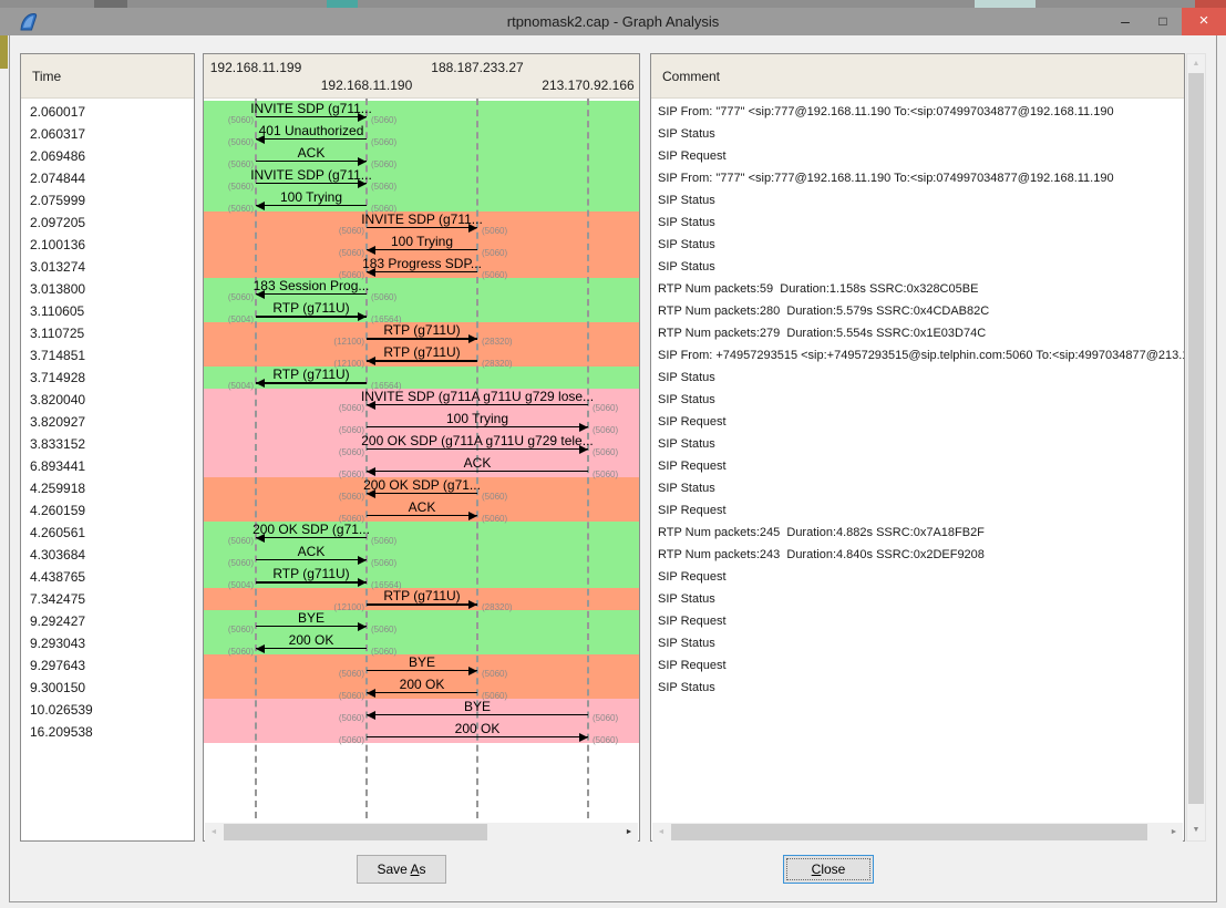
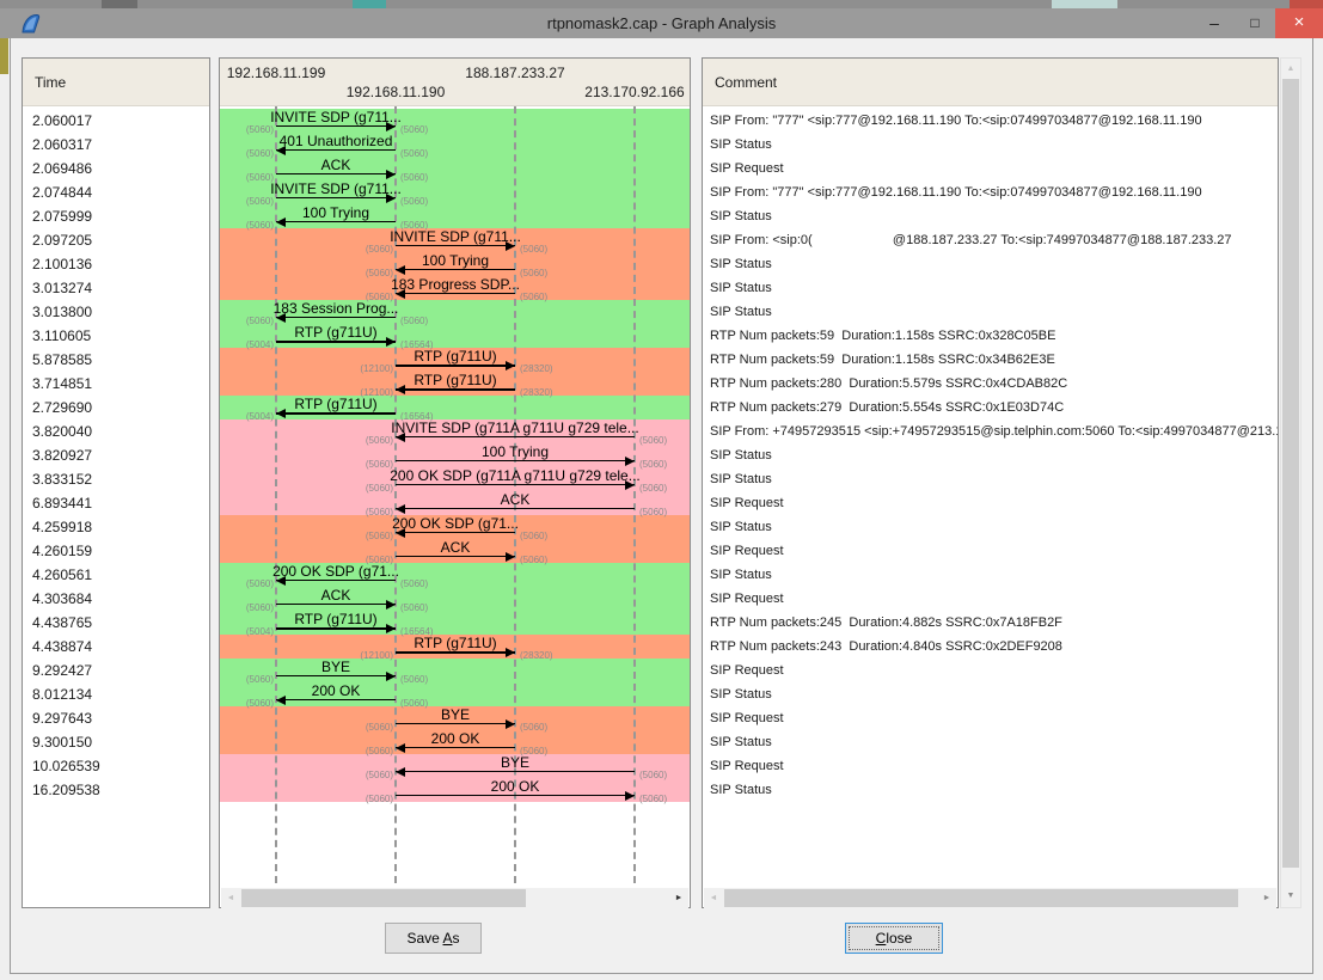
  rtpnomask2.cap - Graph Analysis
  –
  □
  ×
  Time
  2.060017
  2.060317
  2.069486
  2.074844
  2.075999
  2.097205
  2.100136
  3.013274
  3.013800
  3.110605
- 3.110725
+ 5.878585
  3.714851
- 3.714928
+ 2.729690
  3.820040
  3.820927
  3.833152
  6.893441
  4.259918
  4.260159
  4.260561
  4.303684
  4.438765
- 7.342475
+ 4.438874
  9.292427
- 9.293043
+ 8.012134
  9.297643
  9.300150
  10.026539
  16.209538
  192.168.11.199
  192.168.11.190
  188.187.233.27
  213.170.92.166
  INVITE SDP (g711...
  (5060)
  (5060)
  401 Unauthorized
  (5060)
  (5060)
  ACK
  (5060)
  (5060)
  INVITE SDP (g711...
  (5060)
  (5060)
  100 Trying
  (5060)
  (5060)
  INVITE SDP (g711...
  (5060)
  (5060)
  100 Trying
  (5060)
  (5060)
  183 Progress SDP...
  (5060)
  (5060)
  183 Session Prog...
  (5060)
  (5060)
  RTP (g711U)
  (5004)
  (16564)
  RTP (g711U)
  (12100)
  (28320)
  RTP (g711U)
  (12100)
  (28320)
  RTP (g711U)
  (5004)
  (16564)
- INVITE SDP (g711A g711U g729 lose...
+ INVITE SDP (g711A g711U g729 tele...
  (5060)
  (5060)
  100 Trying
  (5060)
  (5060)
  200 OK SDP (g711A g711U g729 tele...
  (5060)
  (5060)
  ACK
  (5060)
  (5060)
  200 OK SDP (g71...
  (5060)
  (5060)
  ACK
  (5060)
  (5060)
  200 OK SDP (g71...
  (5060)
  (5060)
  ACK
  (5060)
  (5060)
  RTP (g711U)
  (5004)
  (16564)
  RTP (g711U)
  (12100)
  (28320)
  BYE
  (5060)
  (5060)
  200 OK
  (5060)
  (5060)
  BYE
  (5060)
  (5060)
  200 OK
  (5060)
  (5060)
  BYE
  (5060)
  (5060)
  200 OK
  (5060)
  (5060)
  Comment
  SIP From: "777" <sip:777@192.168.11.190 To:<sip:074997034877@192.168.11.190
  SIP Status
  SIP Request
  SIP From: "777" <sip:777@192.168.11.190 To:<sip:074997034877@192.168.11.190
  SIP Status
+ SIP From: <sip:0( @188.187.233.27 To:<sip:74997034877@188.187.233.27
  SIP Status
  SIP Status
  SIP Status
  RTP Num packets:59 Duration:1.158s SSRC:0x328C05BE
+ RTP Num packets:59 Duration:1.158s SSRC:0x34B62E3E
  RTP Num packets:280 Duration:5.579s SSRC:0x4CDAB82C
  RTP Num packets:279 Duration:5.554s SSRC:0x1E03D74C
  SIP From: +74957293515 <sip:+74957293515@sip.telphin.com:5060 To:<sip:4997034877@213.
  SIP Status
  SIP Status
  SIP Request
  SIP Status
  SIP Request
  SIP Status
  SIP Request
  RTP Num packets:245 Duration:4.882s SSRC:0x7A18FB2F
  RTP Num packets:243 Duration:4.840s SSRC:0x2DEF9208
  SIP Request
  SIP Status
  SIP Request
  SIP Status
  SIP Request
  SIP Status
  Save As
  Close
